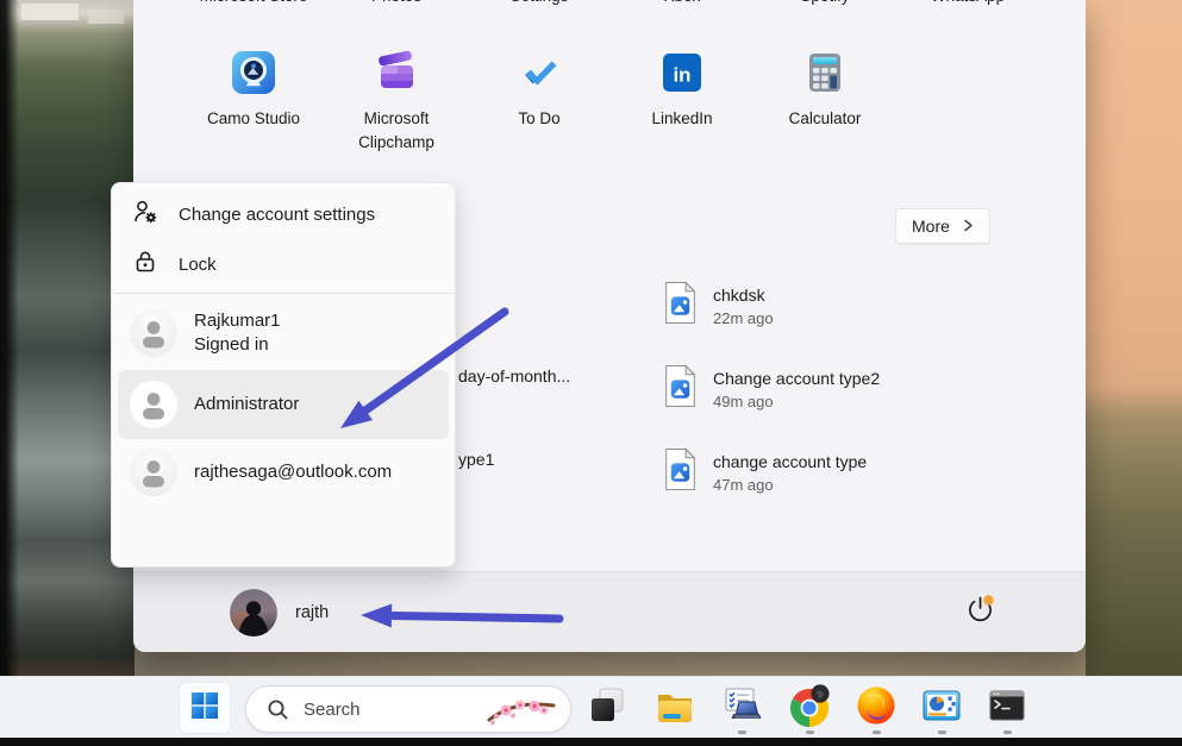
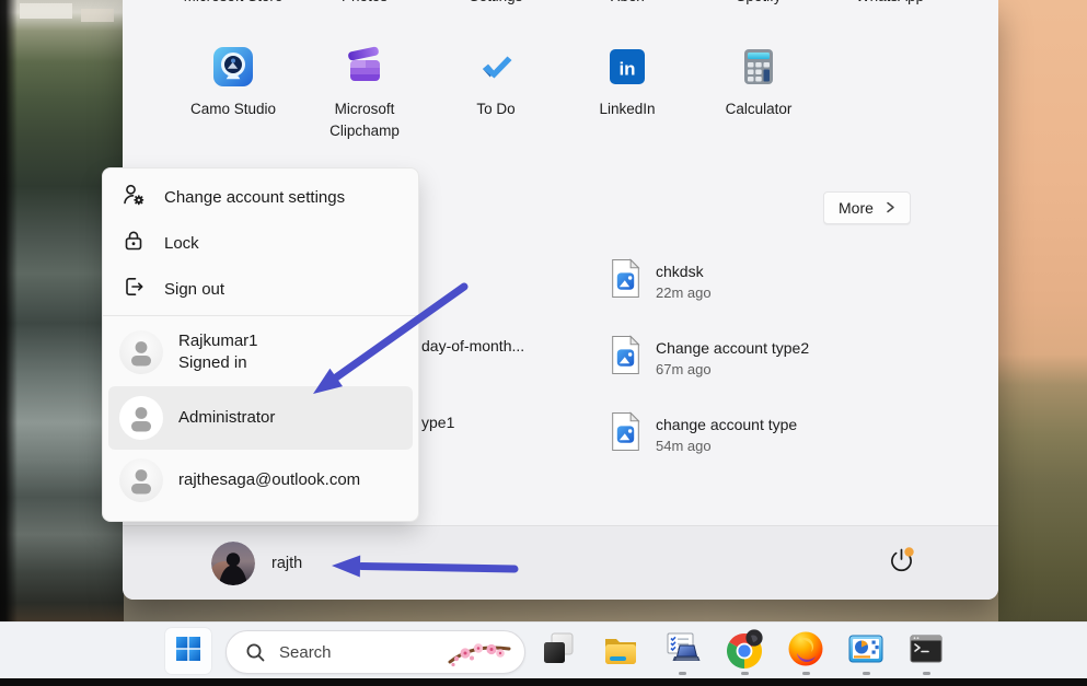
  Camo Studio
  Microsoft Clipchamp
  To Do
  in
  LinkedIn
  Calculator
  More
  chkdsk
  22m ago
  Change account type2
- 49m ago
+ 67m ago
  change account type
- 47m ago
+ 54m ago
  day-of-month...
  ype1
  rajth
  Change account settings
  Lock
+ Sign out
  Rajkumar1
  Signed in
  Administrator
  rajthesaga@outlook.com
  Search
